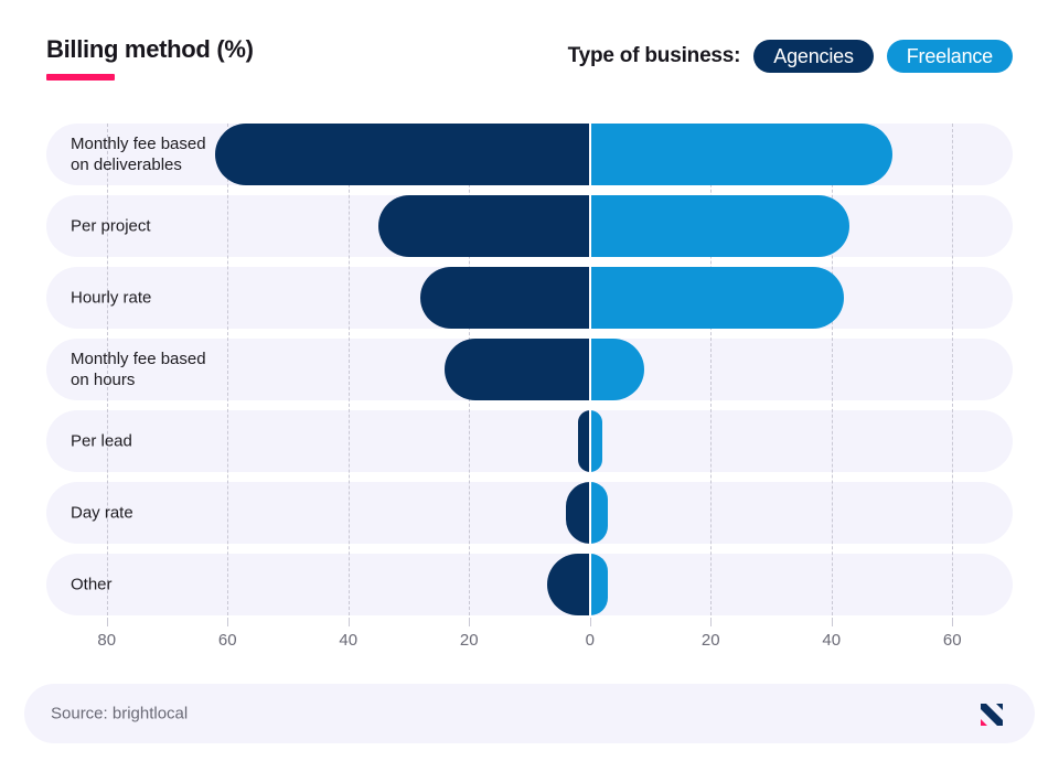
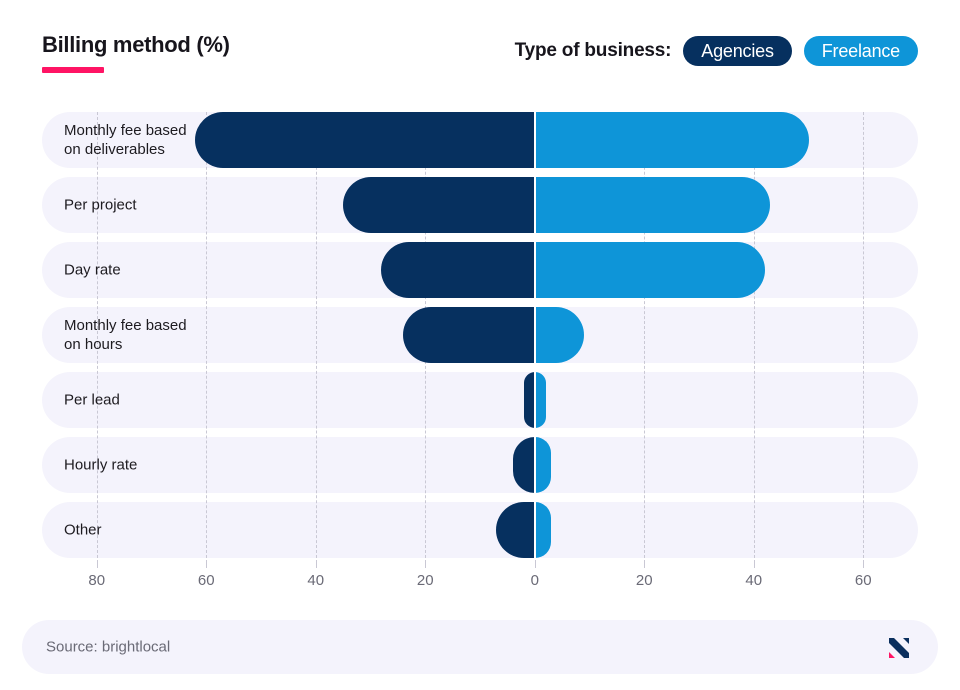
  Billing method (%)
  Type of business:
  Agencies
  Freelance
  Monthly fee based
  on deliverables
  Per project
- Hourly rate
+ Day rate
  Monthly fee based
  on hours
  Per lead
- Day rate
+ Hourly rate
  Other
  80
  60
  40
  20
  0
  20
  40
  60
  Source: brightlocal
